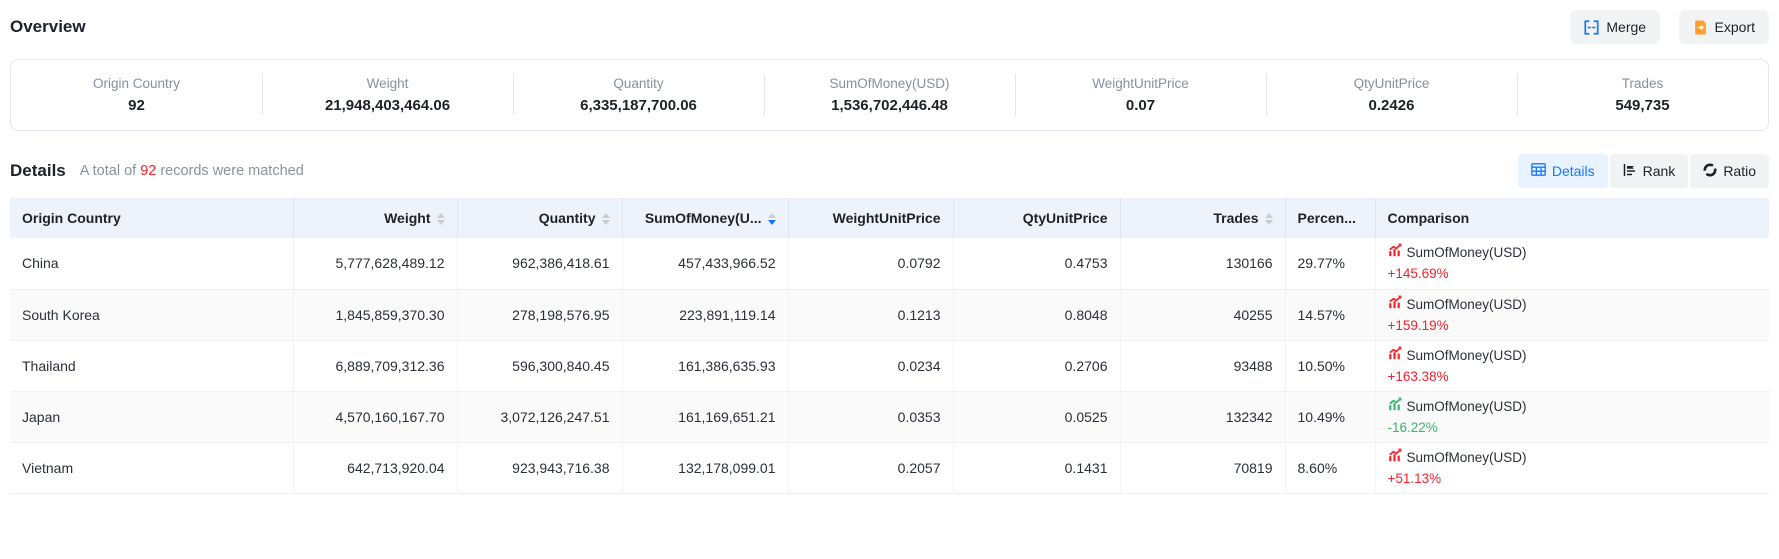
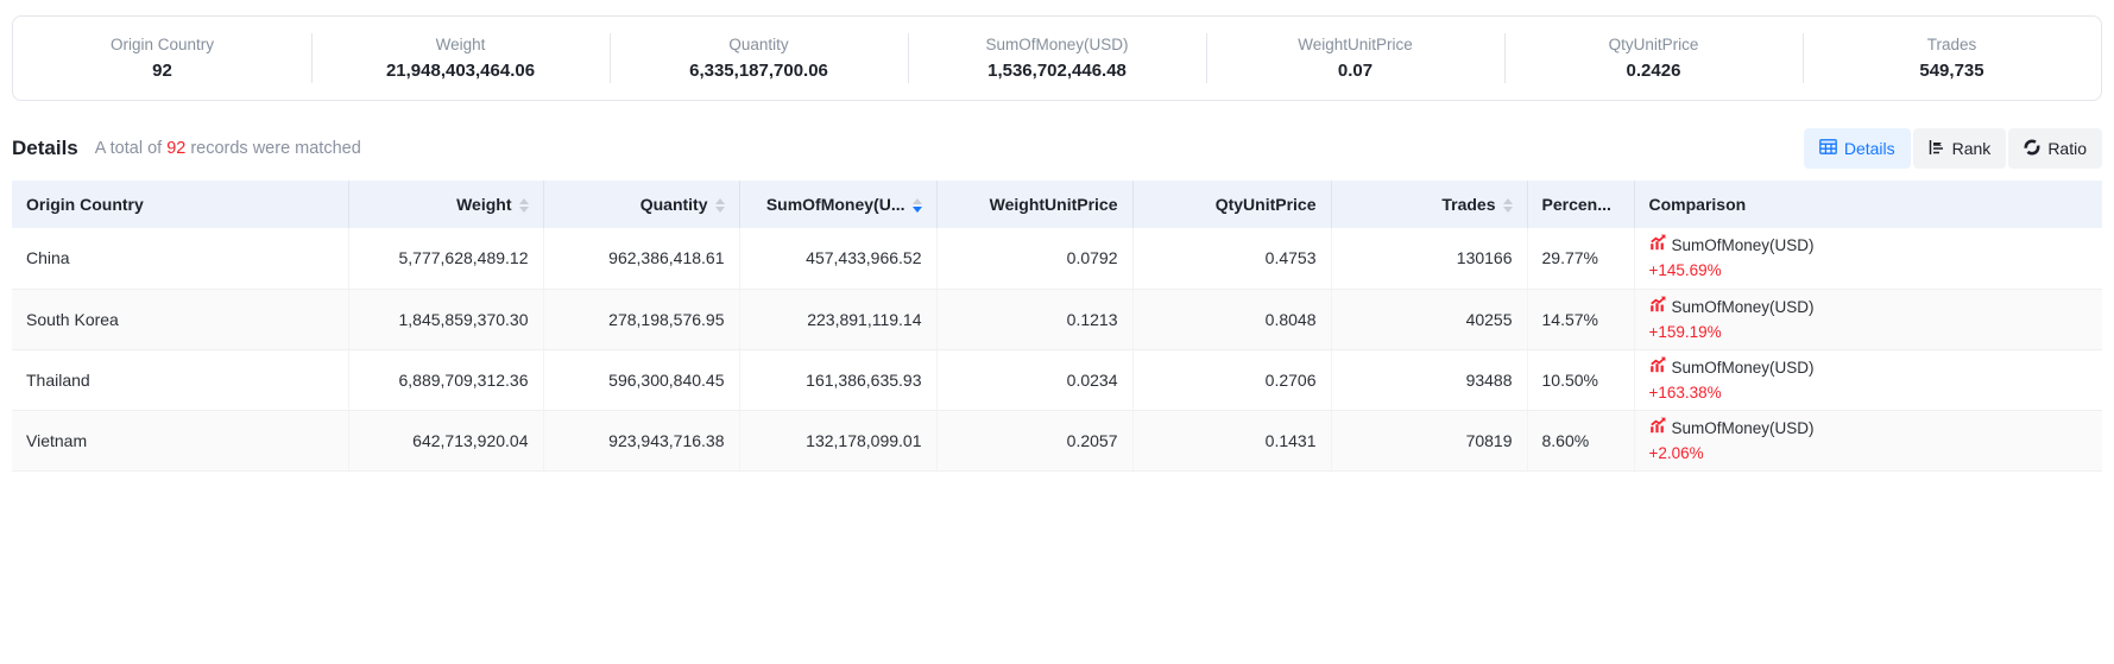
- Overview
- Merge
- Export
  Origin Country
  92
  Weight
  21,948,403,464.06
  Quantity
  6,335,187,700.06
  SumOfMoney(USD)
  1,536,702,446.48
  WeightUnitPrice
  0.07
  QtyUnitPrice
  0.2426
  Trades
  549,735
  Details
  A total of 92 records were matched
  Details
  Rank
  Ratio
  Origin Country	Weight	Quantity	SumOfMoney(U...	WeightUnitPrice	QtyUnitPrice	Trades	Percen...	Comparison
  China	5,777,628,489.12	962,386,418.61	457,433,966.52	0.0792	0.4753	130166	29.77%	SumOfMoney(USD) +145.69%
  South Korea	1,845,859,370.30	278,198,576.95	223,891,119.14	0.1213	0.8048	40255	14.57%	SumOfMoney(USD) +159.19%
  Thailand	6,889,709,312.36	596,300,840.45	161,386,635.93	0.0234	0.2706	93488	10.50%	SumOfMoney(USD) +163.38%
- Japan	4,570,160,167.70	3,072,126,247.51	161,169,651.21	0.0353	0.0525	132342	10.49%	SumOfMoney(USD) -16.22%
- Vietnam	642,713,920.04	923,943,716.38	132,178,099.01	0.2057	0.1431	70819	8.60%	SumOfMoney(USD) +51.13%
+ Vietnam	642,713,920.04	923,943,716.38	132,178,099.01	0.2057	0.1431	70819	8.60%	SumOfMoney(USD) +2.06%
